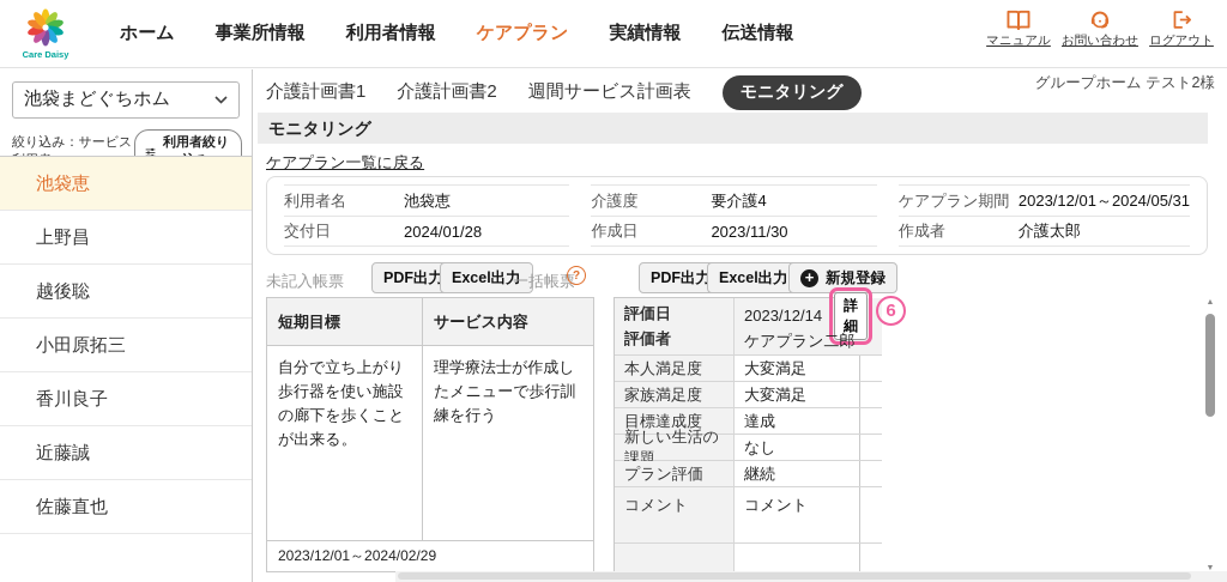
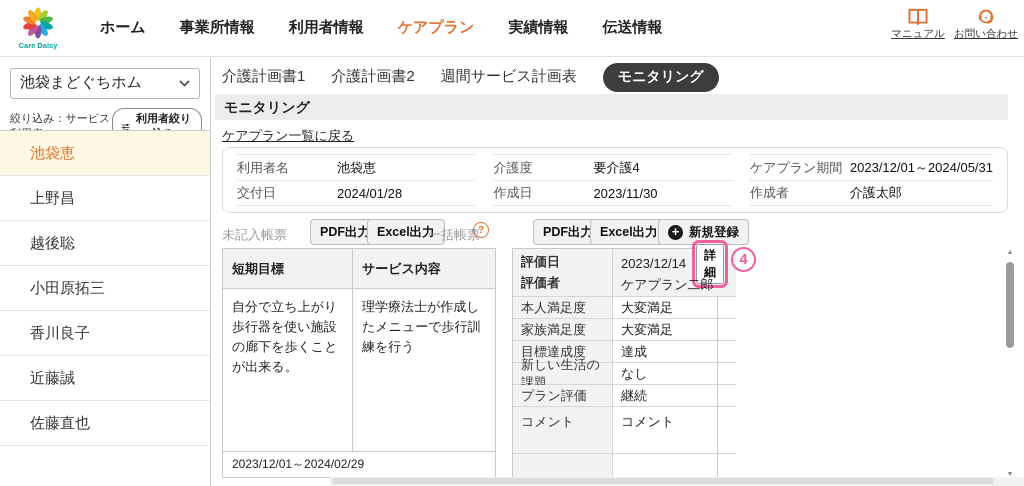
  Care Daisy
  ホーム
  事業所情報
  利用者情報
  ケアプラン
  実績情報
  伝送情報
  マニュアル
  お問い合わせ
- ログアウト
- グループホーム テスト2様
  池袋まどぐちホム
  絞り込み：サービス
  利用者絞り
  池袋恵
  上野昌
  越後聡
  小田原拓三
  香川良子
  近藤誠
  佐藤直也
  介護計画書1
  介護計画書2
  週間サービス計画表
  モニタリング
  モニタリング
  ケアプラン一覧に戻る
  利用者名
  池袋恵
  交付日
  2024/01/28
  介護度
  要介護4
  作成日
  2023/11/30
  ケアプラン期間
  2023/12/01～2024/05/31
  作成者
  介護太郎
  未記入帳票
  PDF出力
  Excel出力
  一括帳票
  PDF出力
  Excel出力
  新規登録
  短期目標
  サービス内容
  自分で立ち上がり歩行器を使い施設の廊下を歩くことが出来る。
  理学療法士が作成したメニューで歩行訓練を行う
  2023/12/01～2024/02/29
  評価日
  評価者
  2023/12/14
  詳細
  ケアプラン二郎
  本人満足度
  大変満足
  家族満足度
  大変満足
  目標達成度
  達成
  新しい生活の課題
  なし
  プラン評価
  継続
  コメント
  コメント
- 6
+ 4
